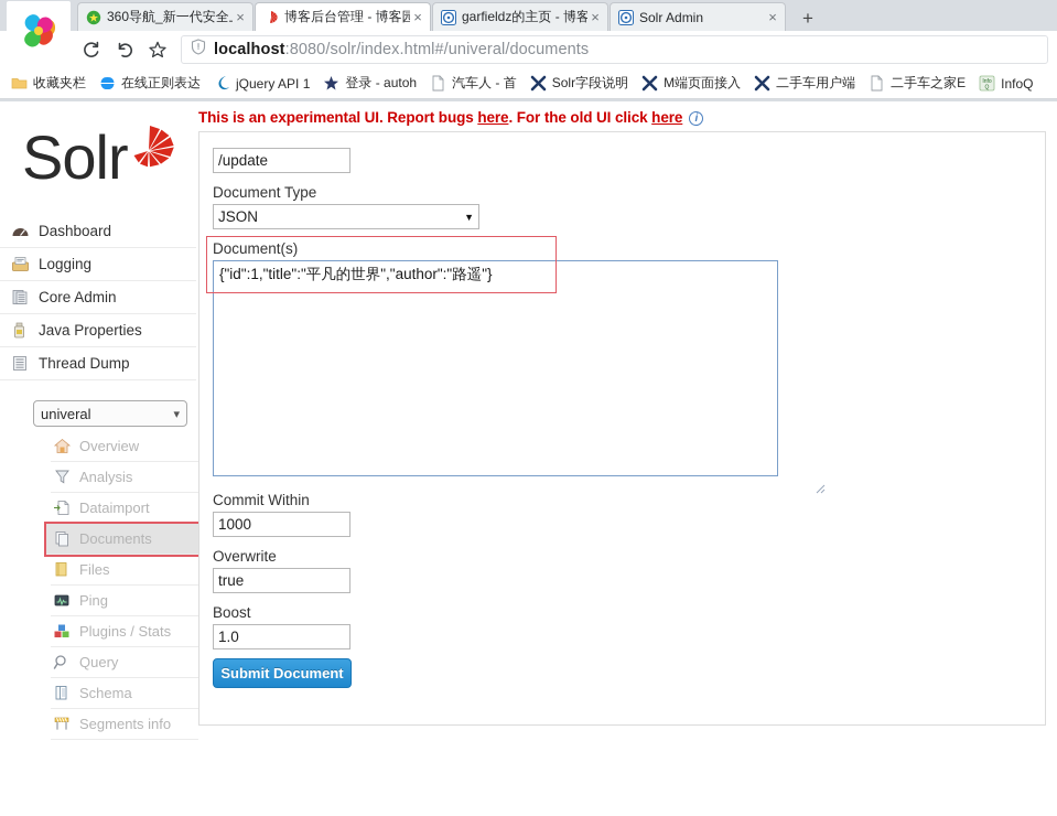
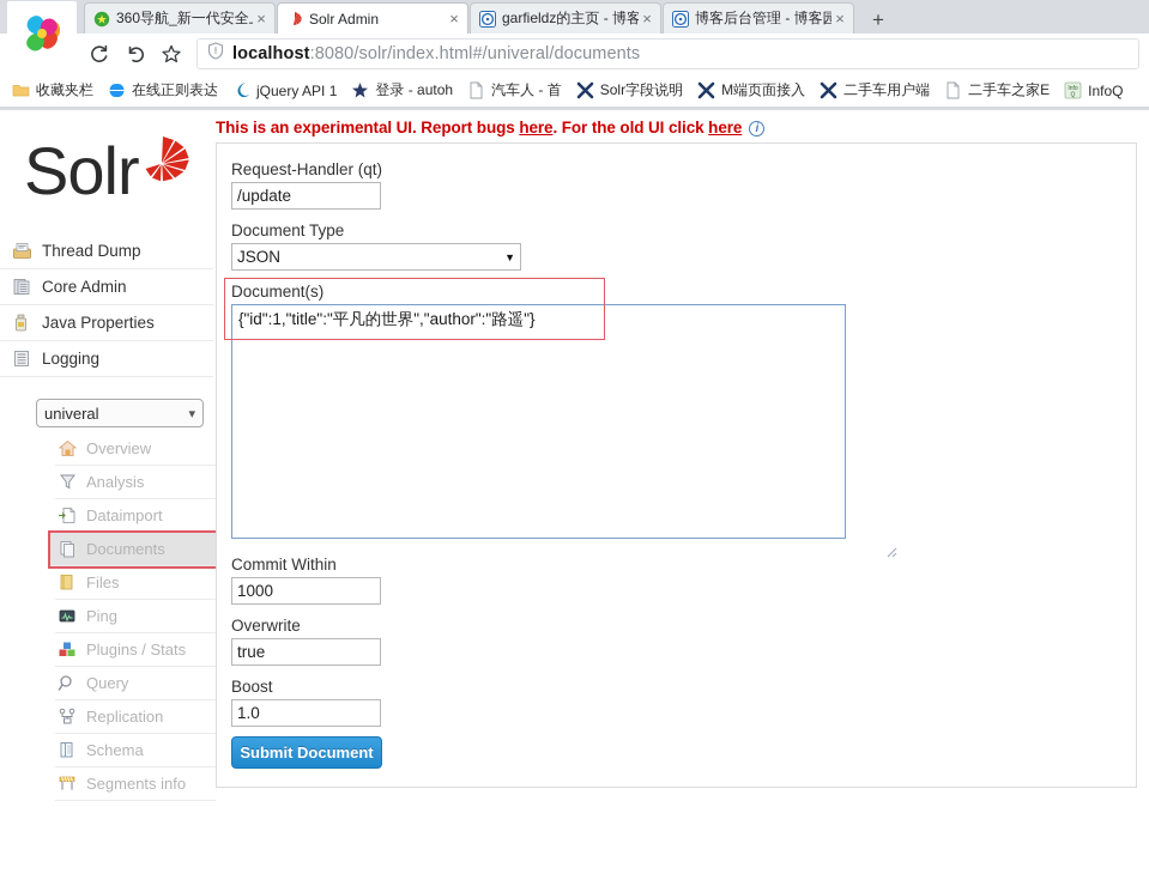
  360导航_新一代安全
  ×
- 博客后台管理 - 博客园
+ Solr Admin
  ×
  garfieldz的主页 - 博客
  ×
- Solr Admin
+ 博客后台管理 - 博客园
  ×
  +
  localhost:8080/solr/index.html#/univeral/documents
  收藏夹栏
  在线正则表达
  jQuery API 1
  登录 - autoh
  汽车人 - 首
  Solr字段说明
  M端页面接入
  二手车用户端
  二手车之家E
  InfoQ
  Solr
- Dashboard
- Logging
+ Thread Dump
  Core Admin
  Java Properties
- Thread Dump
+ Logging
  univeral
  ▾
  Overview
  Analysis
  Dataimport
  Documents
  Files
  Ping
  Plugins / Stats
  Query
+ Replication
  Schema
  Segments info
  This is an experimental UI. Report bugs here. For the old UI click here i
+ Request-Handler (qt)
  /update
  Document Type
  JSON
  ▼
  Document(s)
  {"id":1,"title":"平凡的世界","author":"路遥"}
  Commit Within
  1000
  Overwrite
  true
  Boost
  1.0
  Submit Document
